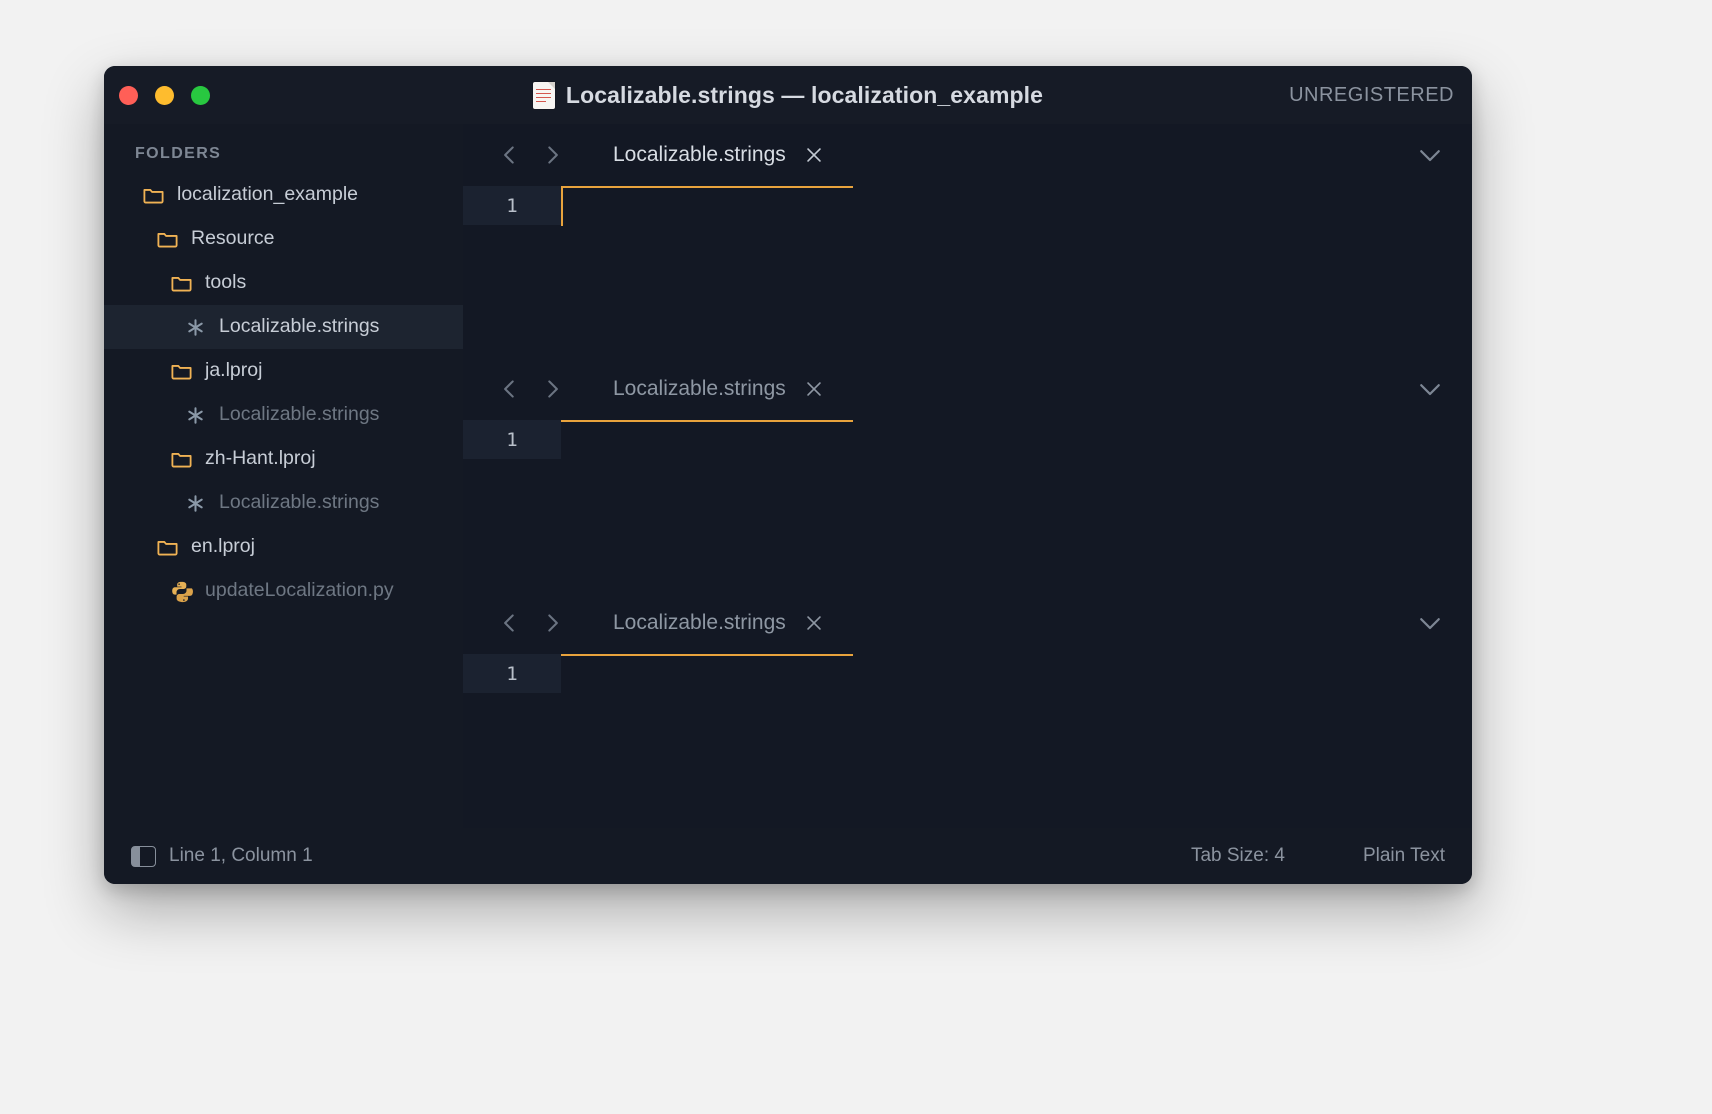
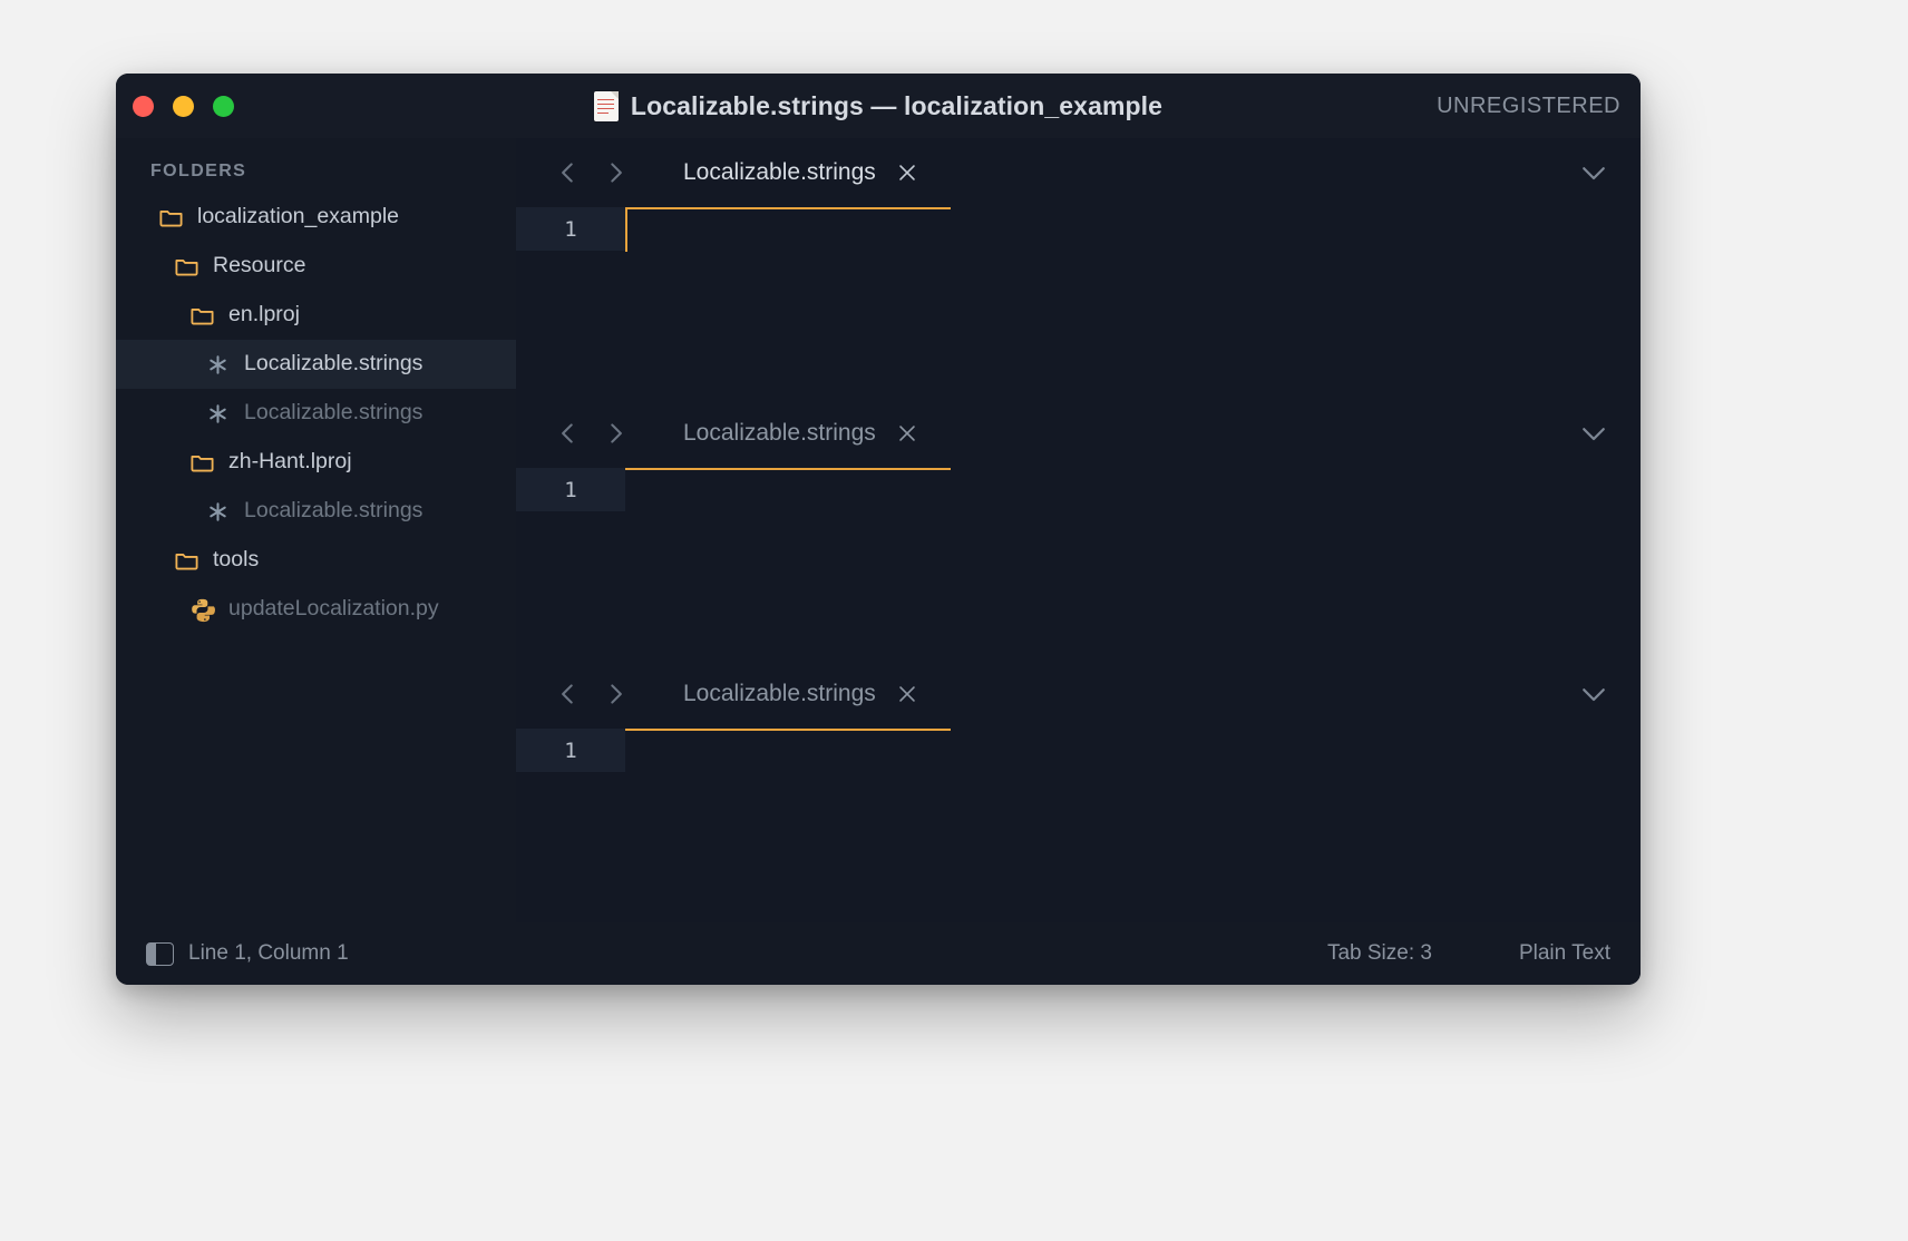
  Localizable.strings — localization_example
  UNREGISTERED
  FOLDERS
  localization_example
  Resource
- tools
+ en.lproj
  Localizable.strings
- ja.lproj
  Localizable.strings
  zh-Hant.lproj
  Localizable.strings
- en.lproj
+ tools
  updateLocalization.py
  Localizable.strings
  1
  Localizable.strings
  1
  Localizable.strings
  1
  Line 1, Column 1
- Tab Size: 4
+ Tab Size: 3
  Plain Text
